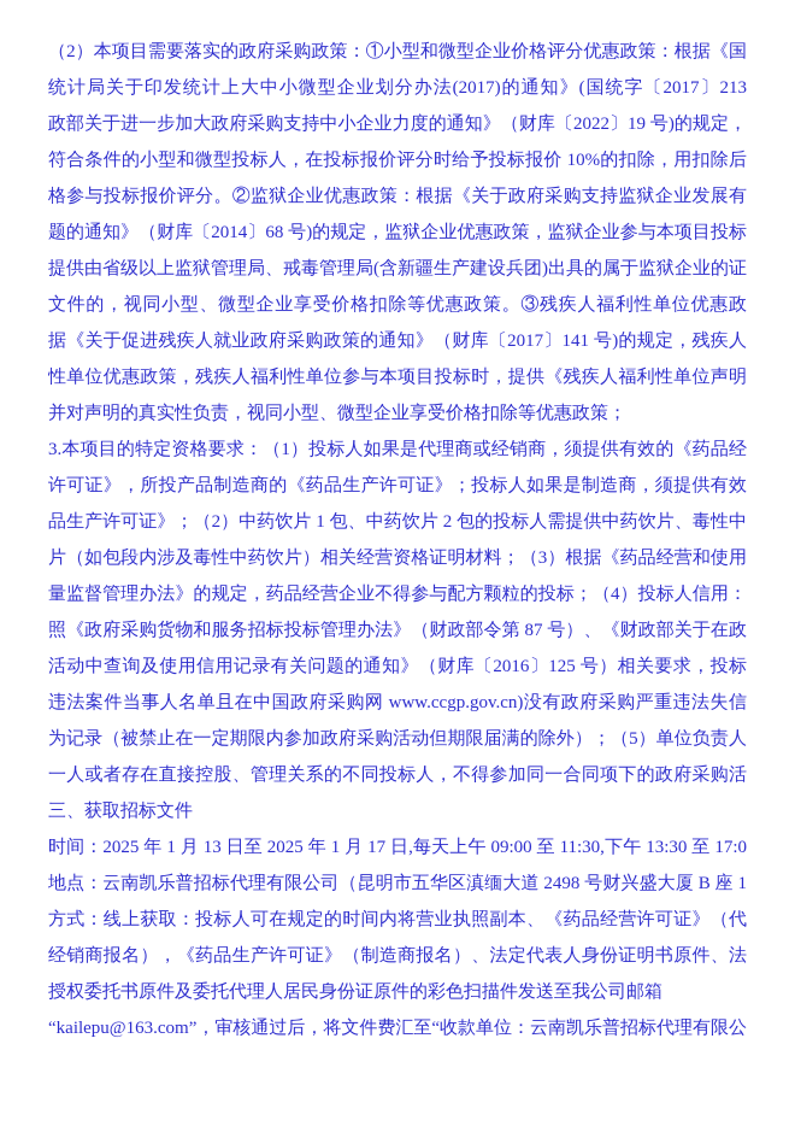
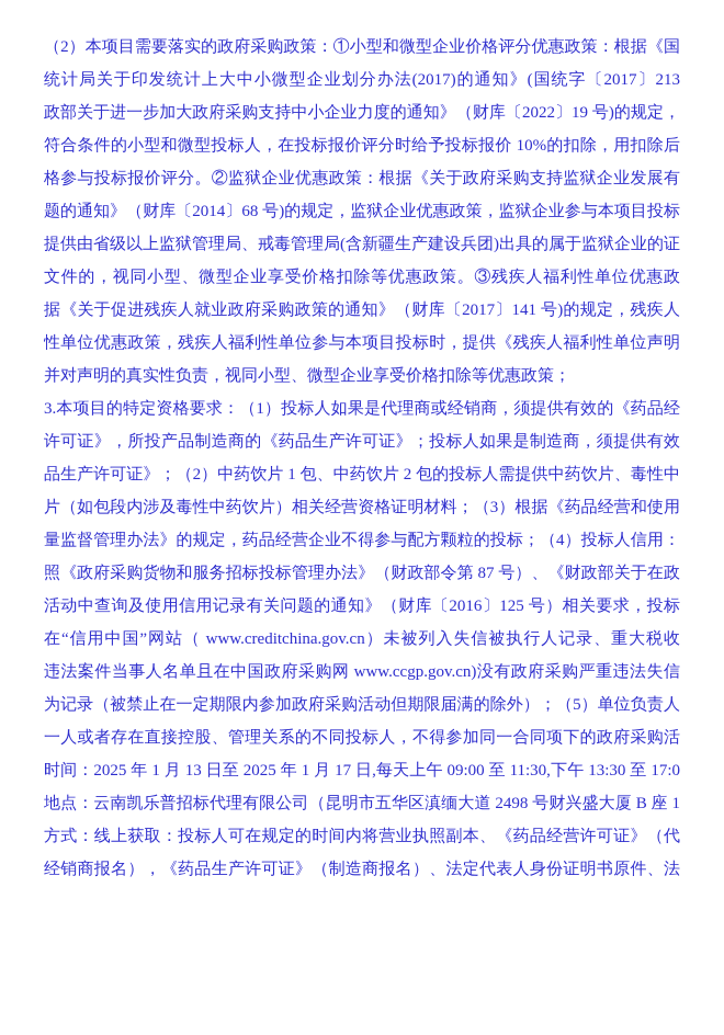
  （2）本项目需要落实的政府采购政策：①小型和微型企业价格评分优惠政策：根据《国
  统计局关于印发统计上大中小微型企业划分办法(2017)的通知》(国统字〔2017〕213
  政部关于进一步加大政府采购支持中小企业力度的通知》（财库〔2022〕19 号)的规定，
  符合条件的小型和微型投标人，在投标报价评分时给予投标报价 10%的扣除，用扣除后
  格参与投标报价评分。②监狱企业优惠政策：根据《关于政府采购支持监狱企业发展有
  题的通知》（财库〔2014〕68 号)的规定，监狱企业优惠政策，监狱企业参与本项目投标
  提供由省级以上监狱管理局、戒毒管理局(含新疆生产建设兵团)出具的属于监狱企业的证
  文件的，视同小型、微型企业享受价格扣除等优惠政策。③残疾人福利性单位优惠政
  据《关于促进残疾人就业政府采购政策的通知》（财库〔2017〕141 号)的规定，残疾人
  性单位优惠政策，残疾人福利性单位参与本项目投标时，提供《残疾人福利性单位声明
  并对声明的真实性负责，视同小型、微型企业享受价格扣除等优惠政策；
  3.本项目的特定资格要求：（1）投标人如果是代理商或经销商，须提供有效的《药品经
  许可证》，所投产品制造商的《药品生产许可证》；投标人如果是制造商，须提供有效
  品生产许可证》；（2）中药饮片 1 包、中药饮片 2 包的投标人需提供中药饮片、毒性中
  片（如包段内涉及毒性中药饮片）相关经营资格证明材料；（3）根据《药品经营和使用
  量监督管理办法》的规定，药品经营企业不得参与配方颗粒的投标；（4）投标人信用：
  照《政府采购货物和服务招标投标管理办法》（财政部令第 87 号）、《财政部关于在政
  活动中查询及使用信用记录有关问题的通知》（财库〔2016〕125 号）相关要求，投标
+ 在“信用中国”网站（ www.creditchina.gov.cn）未被列入失信被执行人记录、重大税收
  违法案件当事人名单且在中国政府采购网 www.ccgp.gov.cn)没有政府采购严重违法失信
  为记录（被禁止在一定期限内参加政府采购活动但期限届满的除外）；（5）单位负责人
  一人或者存在直接控股、管理关系的不同投标人，不得参加同一合同项下的政府采购活
- 三、获取招标文件
  时间：2025 年 1 月 13 日至 2025 年 1 月 17 日,每天上午 09:00 至 11:30,下午 13:30 至 17:0
  地点：云南凯乐普招标代理有限公司（昆明市五华区滇缅大道 2498 号财兴盛大厦 B 座 1
  方式：线上获取：投标人可在规定的时间内将营业执照副本、《药品经营许可证》（代
  经销商报名），《药品生产许可证》（制造商报名）、法定代表人身份证明书原件、法
- 授权委托书原件及委托代理人居民身份证原件的彩色扫描件发送至我公司邮箱
- “kailepu@163.com”，审核通过后，将文件费汇至“收款单位：云南凯乐普招标代理有限公
